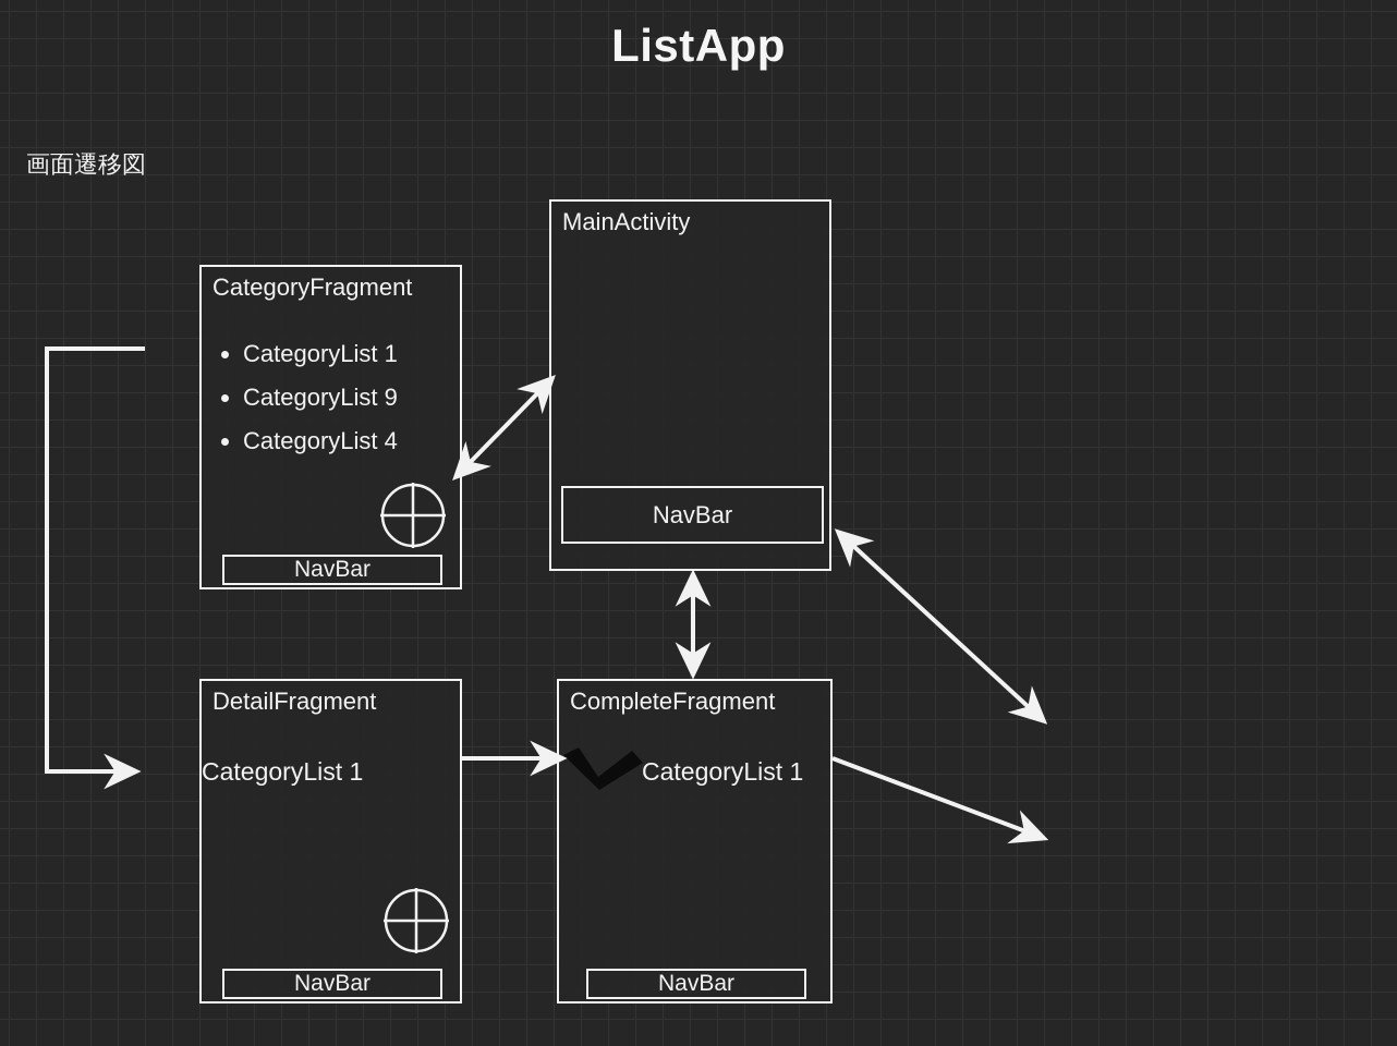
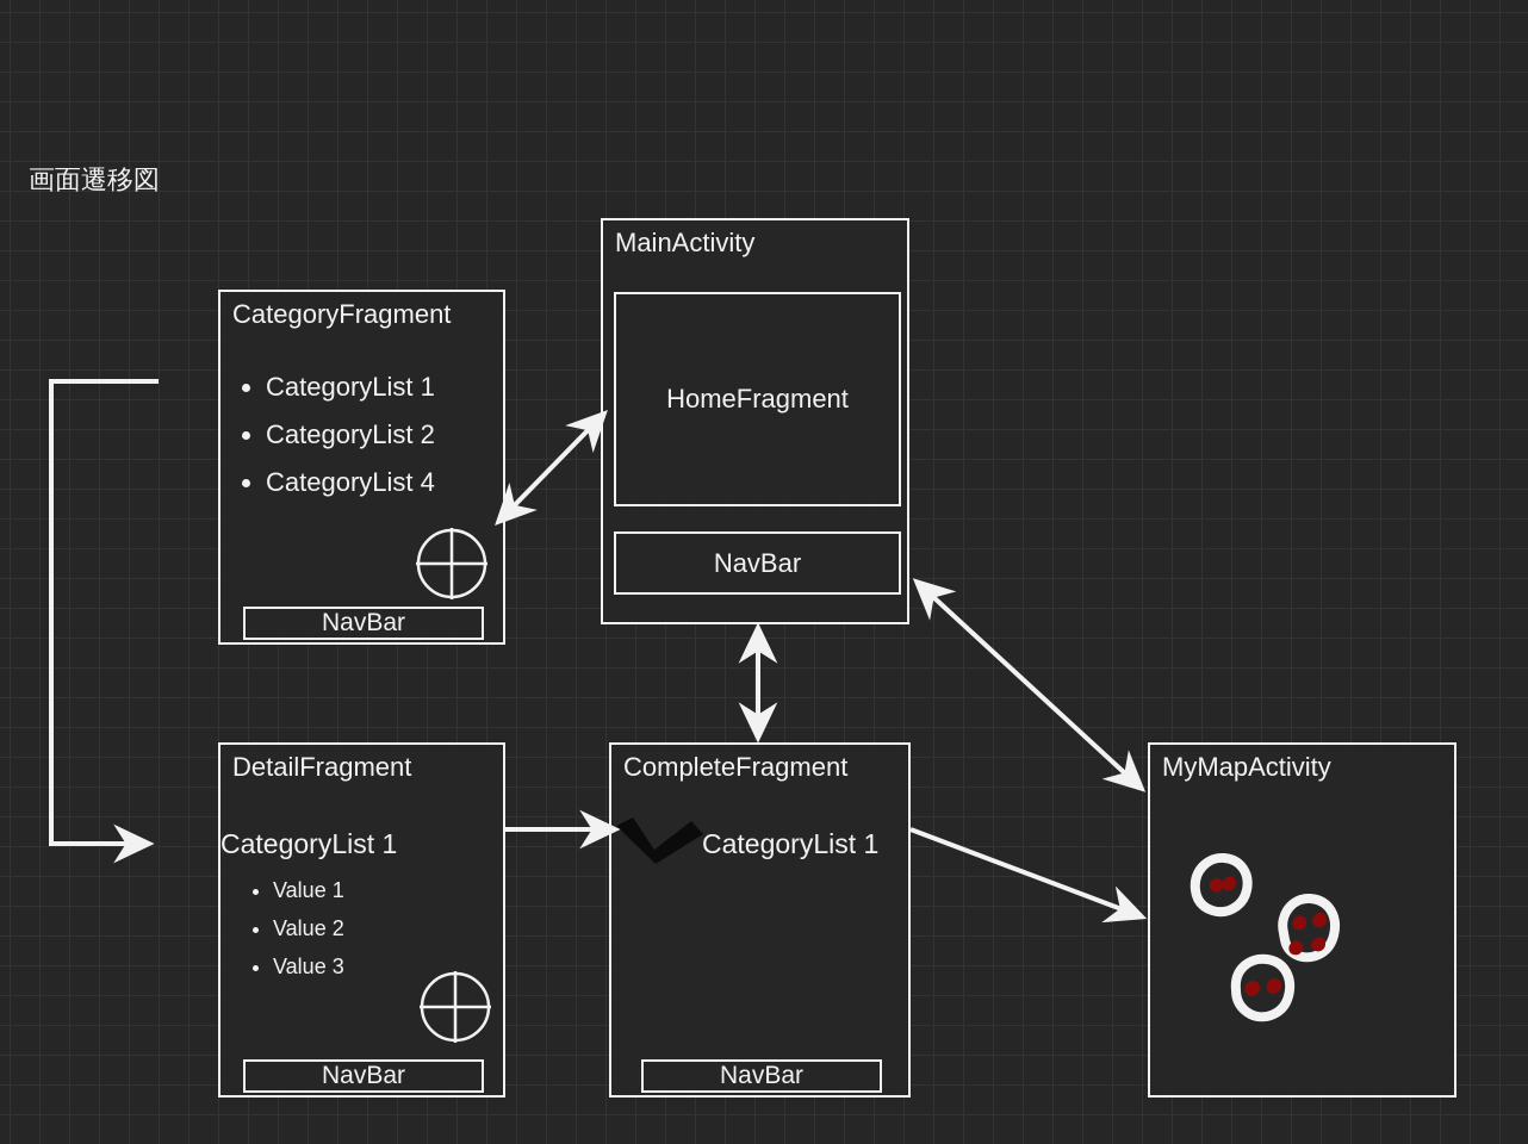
- ListApp
  画面遷移図
  CategoryFragment
  CategoryList 1
- CategoryList 9
+ CategoryList 2
  CategoryList 4
  NavBar
  MainActivity
+ HomeFragment
  NavBar
  DetailFragment
  CategoryList 1
+ Value 1
+ Value 2
+ Value 3
  NavBar
  CompleteFragment
  CategoryList 1
  NavBar
+ MyMapActivity
